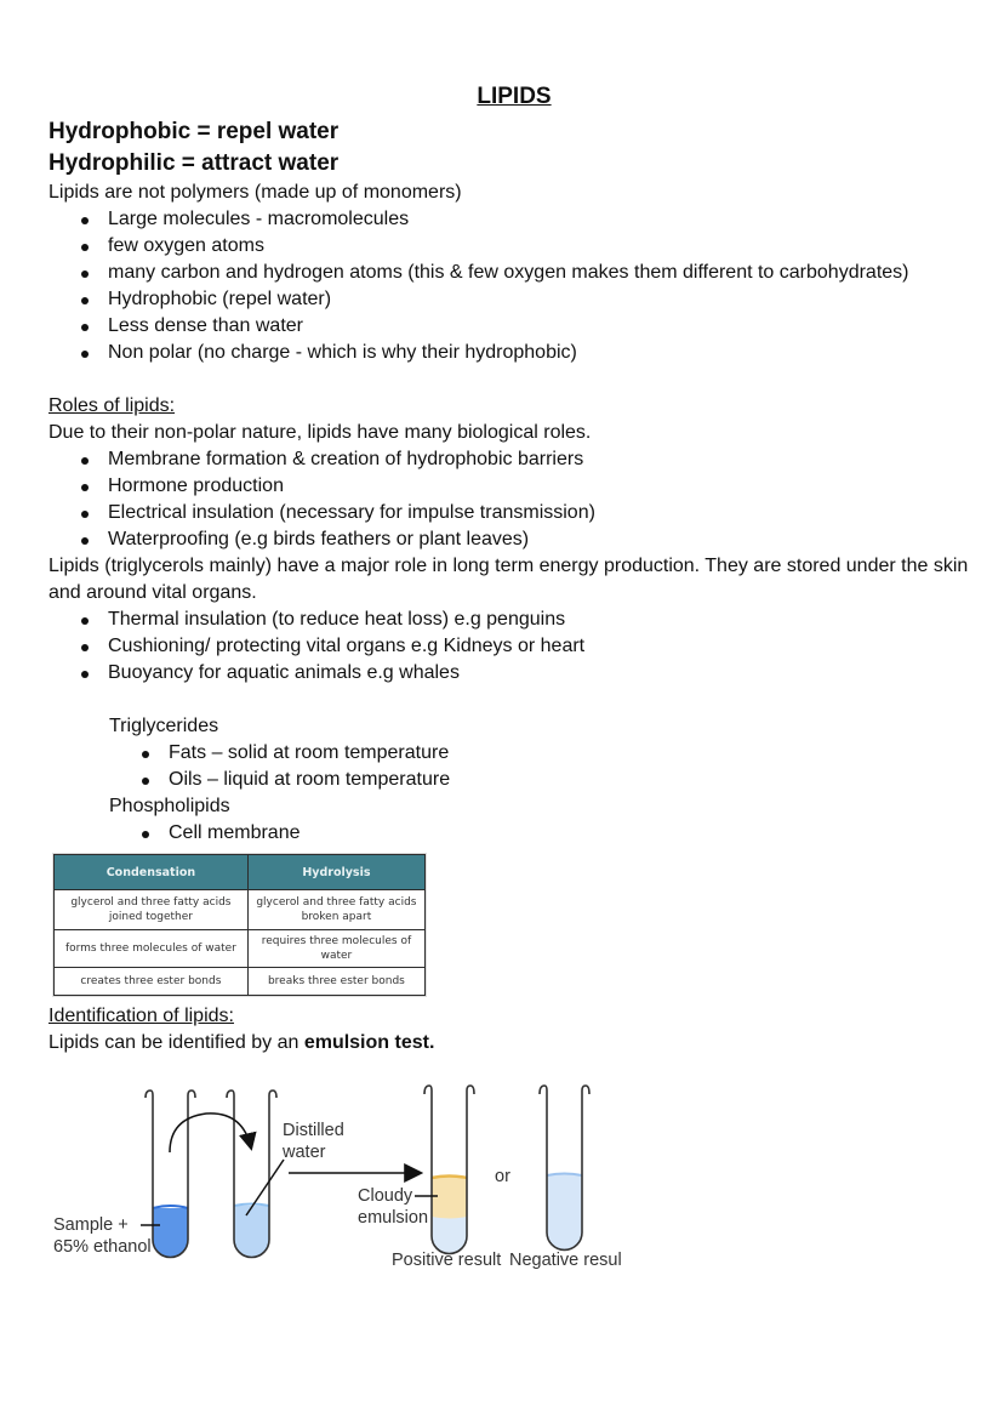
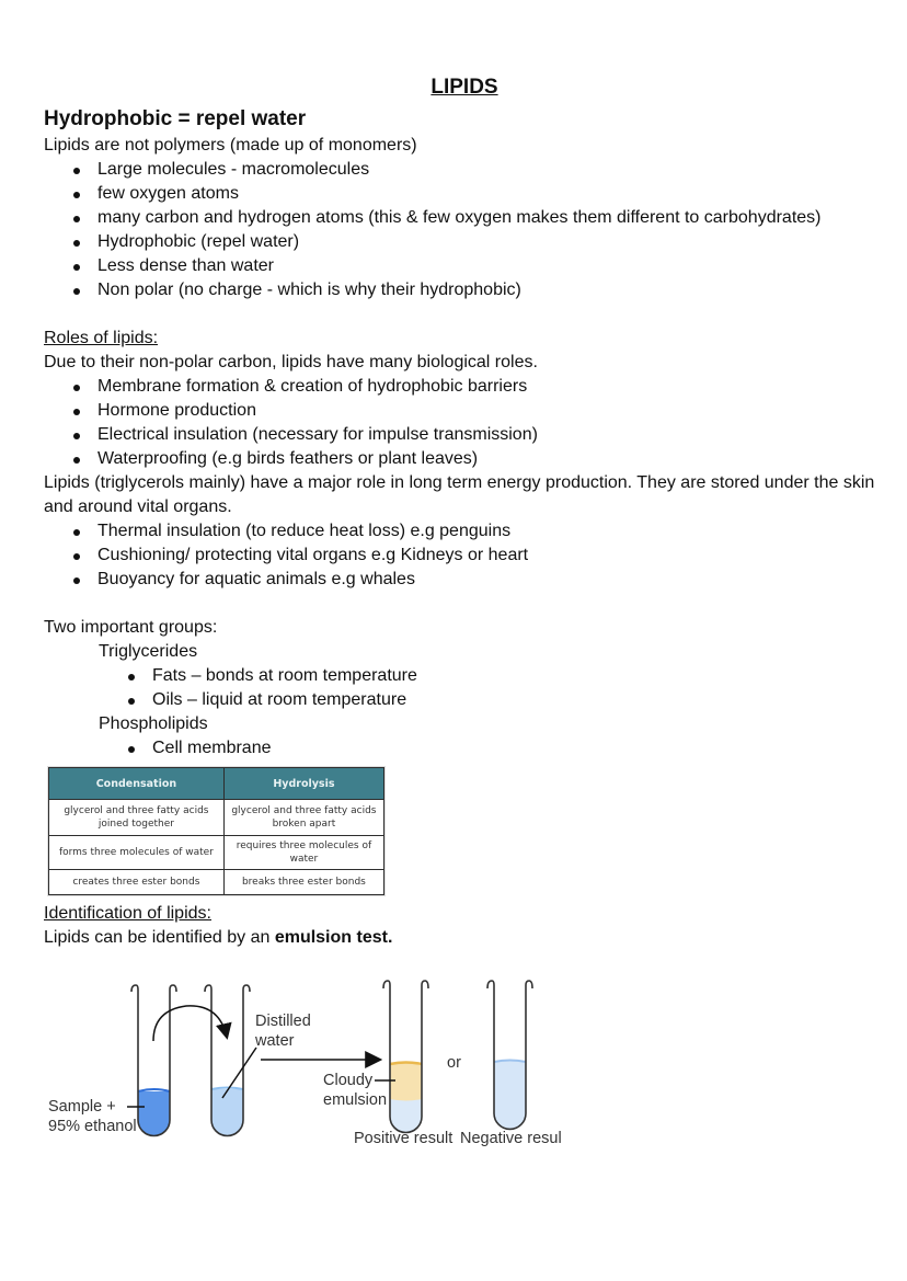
  LIPIDS
  Hydrophobic = repel water
- Hydrophilic = attract water
  Lipids are not polymers (made up of monomers)
  Large molecules - macromolecules
  few oxygen atoms
  many carbon and hydrogen atoms (this & few oxygen makes them different to carbohydrates)
  Hydrophobic (repel water)
  Less dense than water
  Non polar (no charge - which is why their hydrophobic)
  Roles of lipids:
- Due to their non-polar nature, lipids have many biological roles.
+ Due to their non-polar carbon, lipids have many biological roles.
  Membrane formation & creation of hydrophobic barriers
  Hormone production
  Electrical insulation (necessary for impulse transmission)
  Waterproofing (e.g birds feathers or plant leaves)
  Lipids (triglycerols mainly) have a major role in long term energy production. They are stored under the skin and around vital organs.
  Thermal insulation (to reduce heat loss) e.g penguins
  Cushioning/ protecting vital organs e.g Kidneys or heart
  Buoyancy for aquatic animals e.g whales
+ Two important groups:
  Triglycerides
- Fats – solid at room temperature
+ Fats – bonds at room temperature
  Oils – liquid at room temperature
  Phospholipids
  Cell membrane
  Condensation	Hydrolysis
  glycerol and three fatty acids joined together	glycerol and three fatty acids broken apart
  forms three molecules of water	requires three molecules of water
  creates three ester bonds	breaks three ester bonds
  Identification of lipids:
  Lipids can be identified by an emulsion test.
  Sample +
- 65% ethanol
+ 95% ethanol
  Distilled
  water
  Cloudy
  emulsion
  or
  Positive result
  Negative resul
